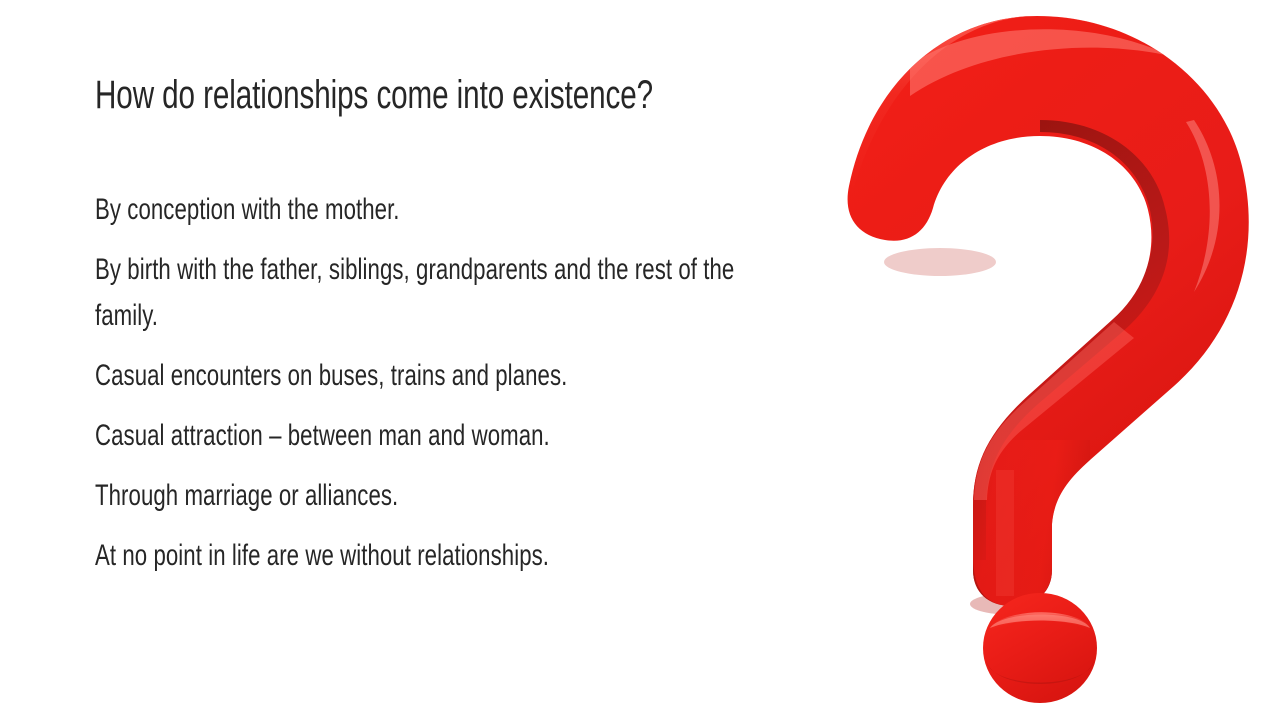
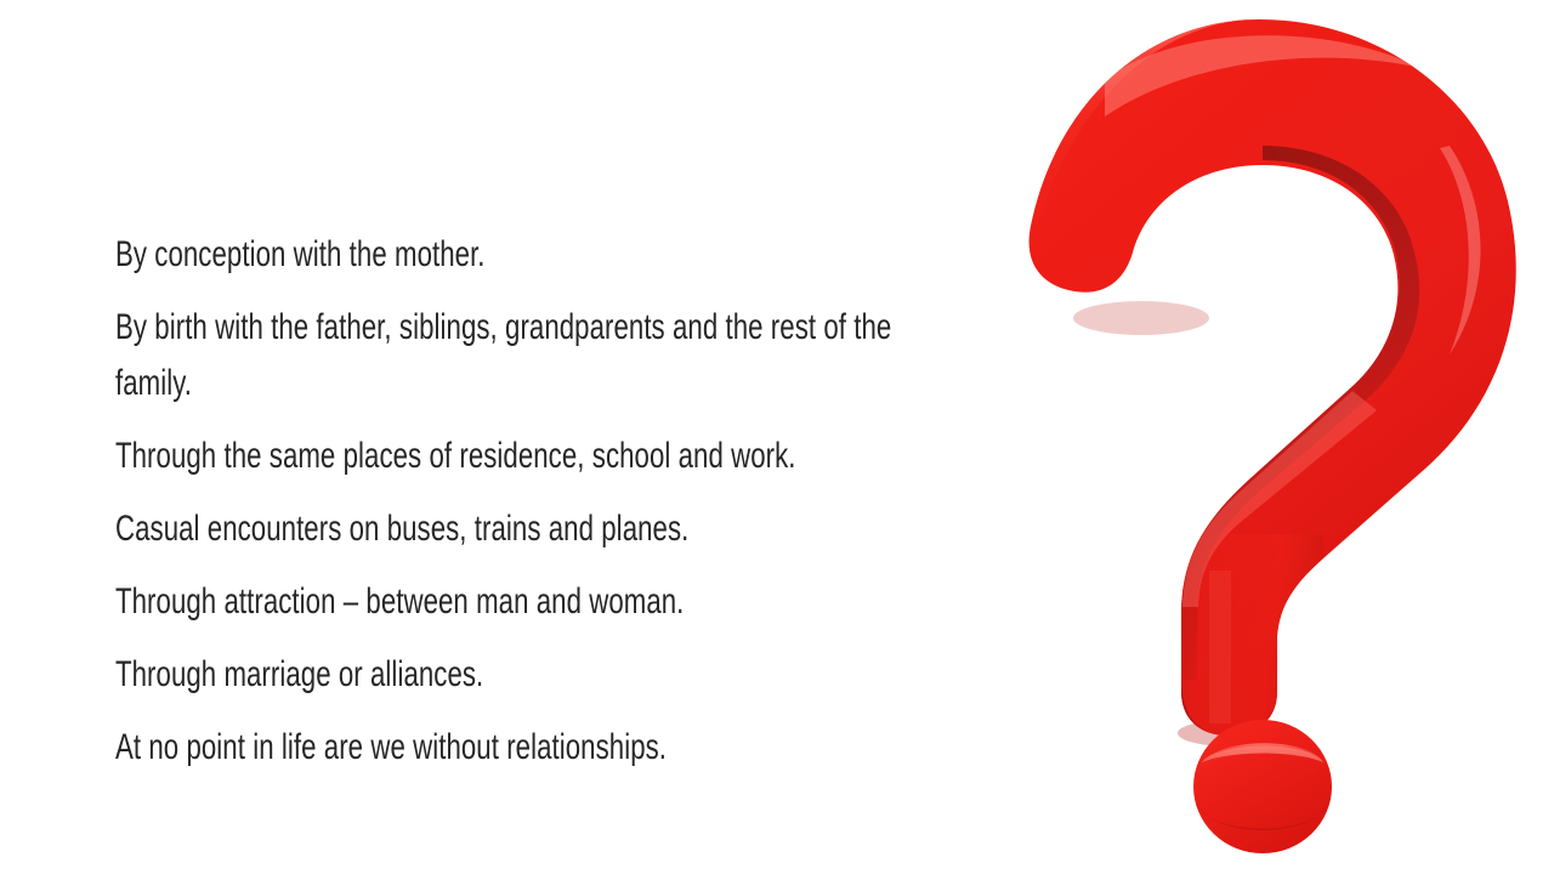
- How do relationships come into existence?
  By conception with the mother.
  By birth with the father, siblings, grandparents and the rest of the family.
+ Through the same places of residence, school and work.
  Casual encounters on buses, trains and planes.
- Casual attraction – between man and woman.
+ Through attraction – between man and woman.
  Through marriage or alliances.
  At no point in life are we without relationships.
